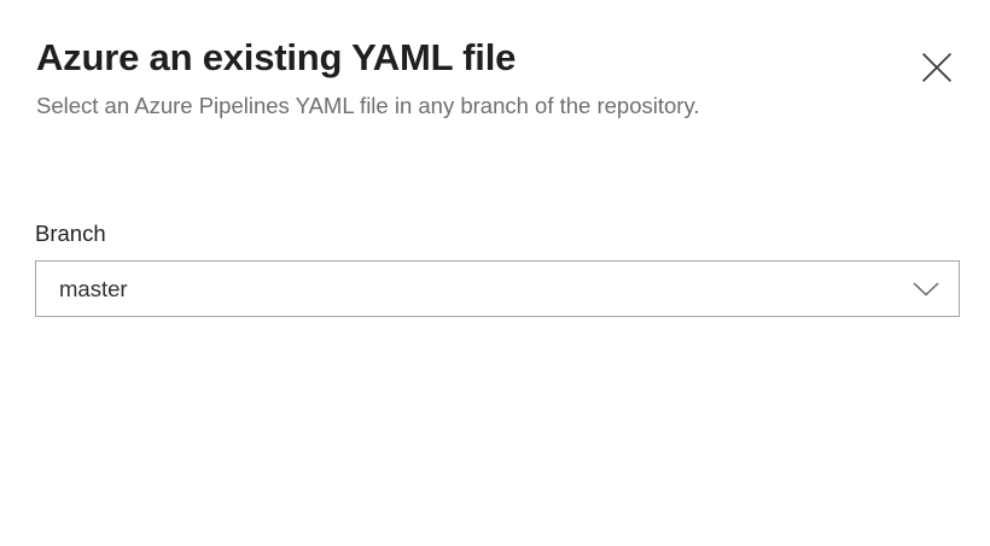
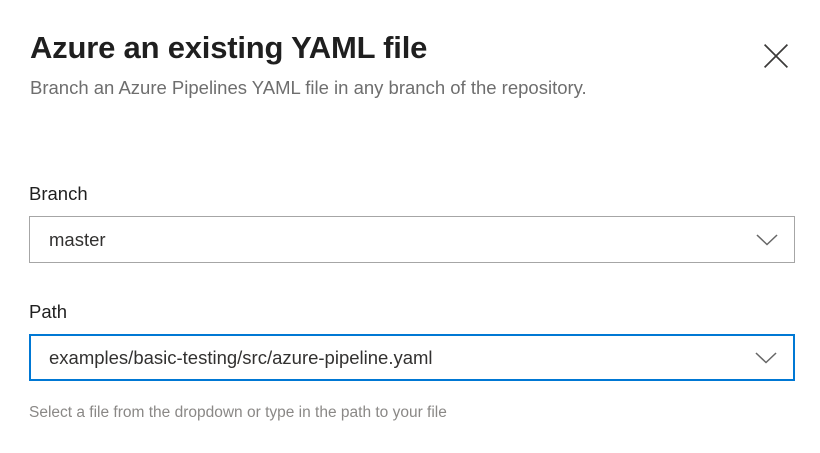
  Azure an existing YAML file
- Select an Azure Pipelines YAML file in any branch of the repository.
+ Branch an Azure Pipelines YAML file in any branch of the repository.
  Branch
  master
+ Path
+ examples/basic-testing/src/azure-pipeline.yaml
+ Select a file from the dropdown or type in the path to your file
